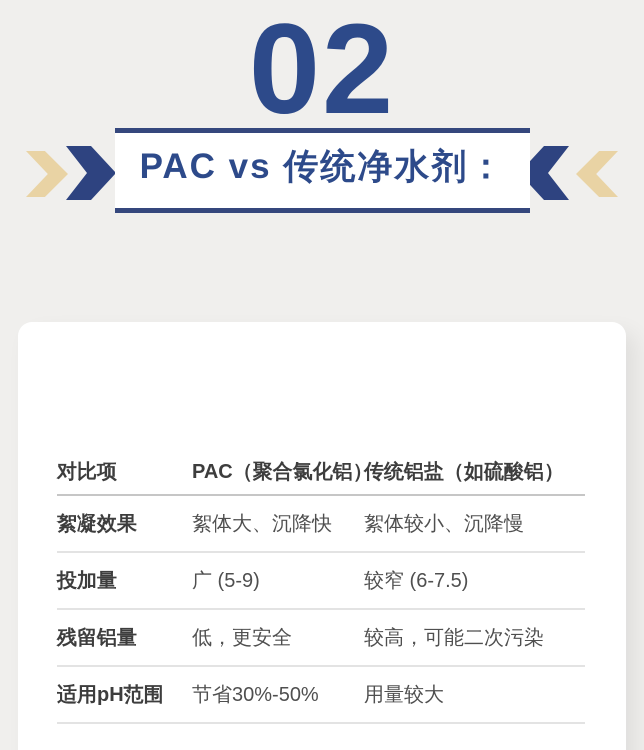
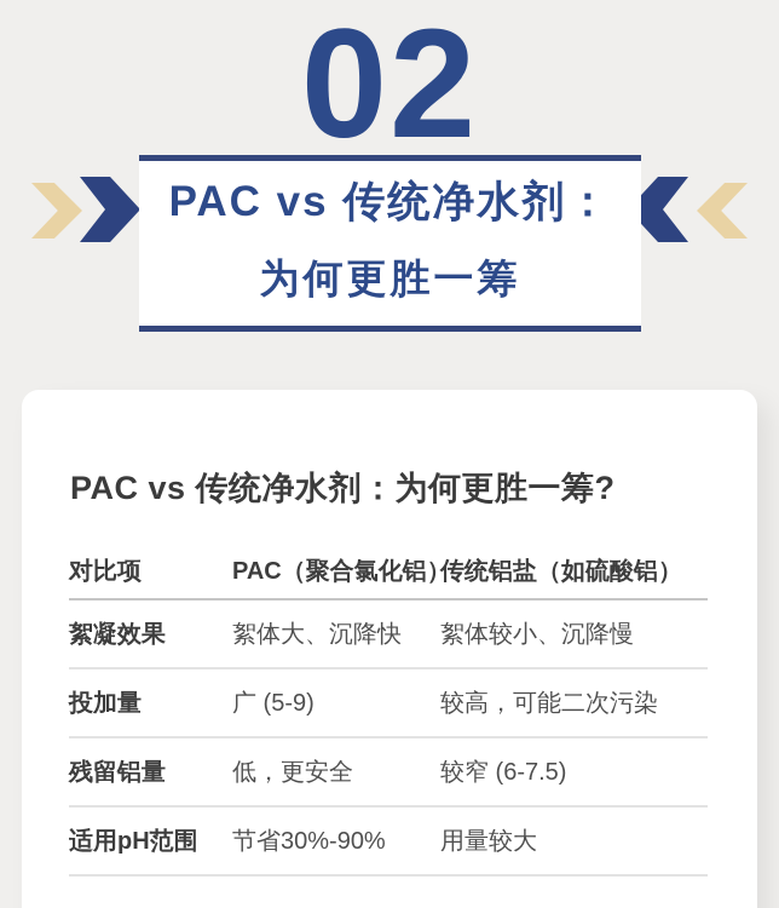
  02
  PAC vs 传统净水剂：
+ 为何更胜一筹
+ PAC vs 传统净水剂：为何更胜一筹?
  对比项
  PAC（聚合氯化铝）
  传统铝盐（如硫酸铝）
  絮凝效果
  絮体大、沉降快
  絮体较小、沉降慢
  投加量
  广 (5-9)
- 较窄 (6-7.5)
+ 较高，可能二次污染
  残留铝量
  低，更安全
- 较高，可能二次污染
+ 较窄 (6-7.5)
  适用pH范围
- 节省30%-50%
+ 节省30%-90%
  用量较大
